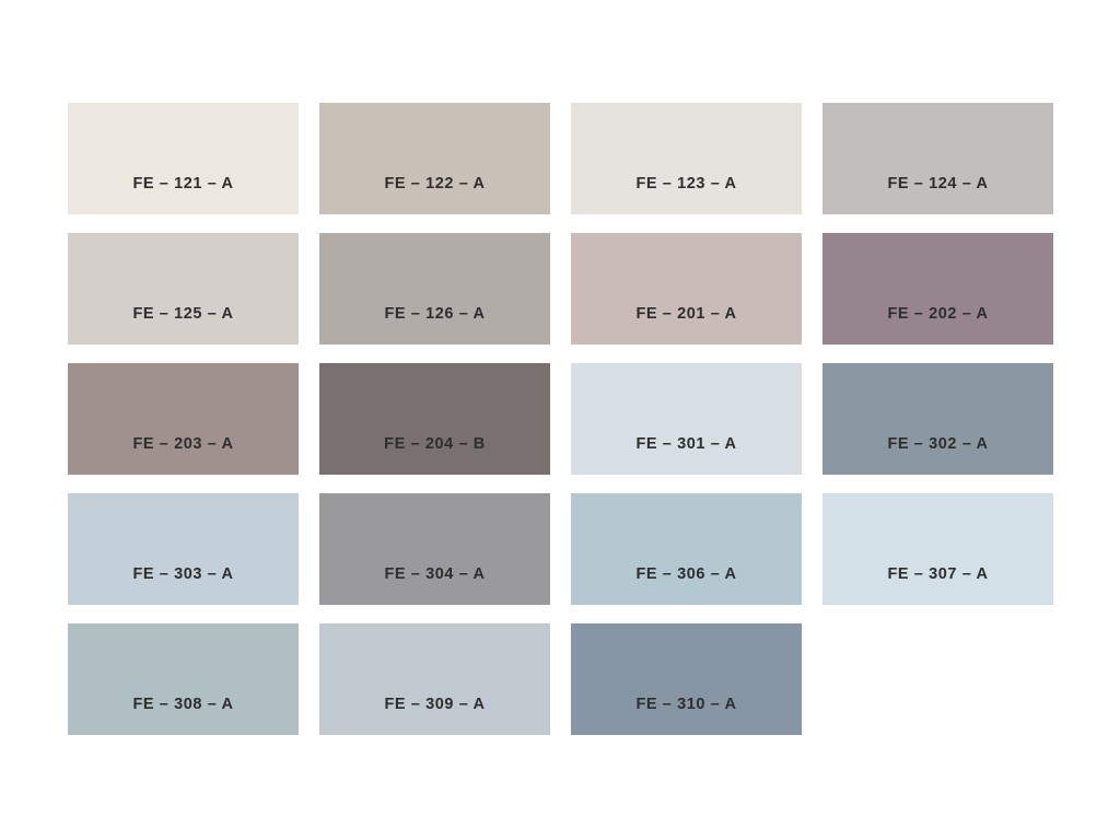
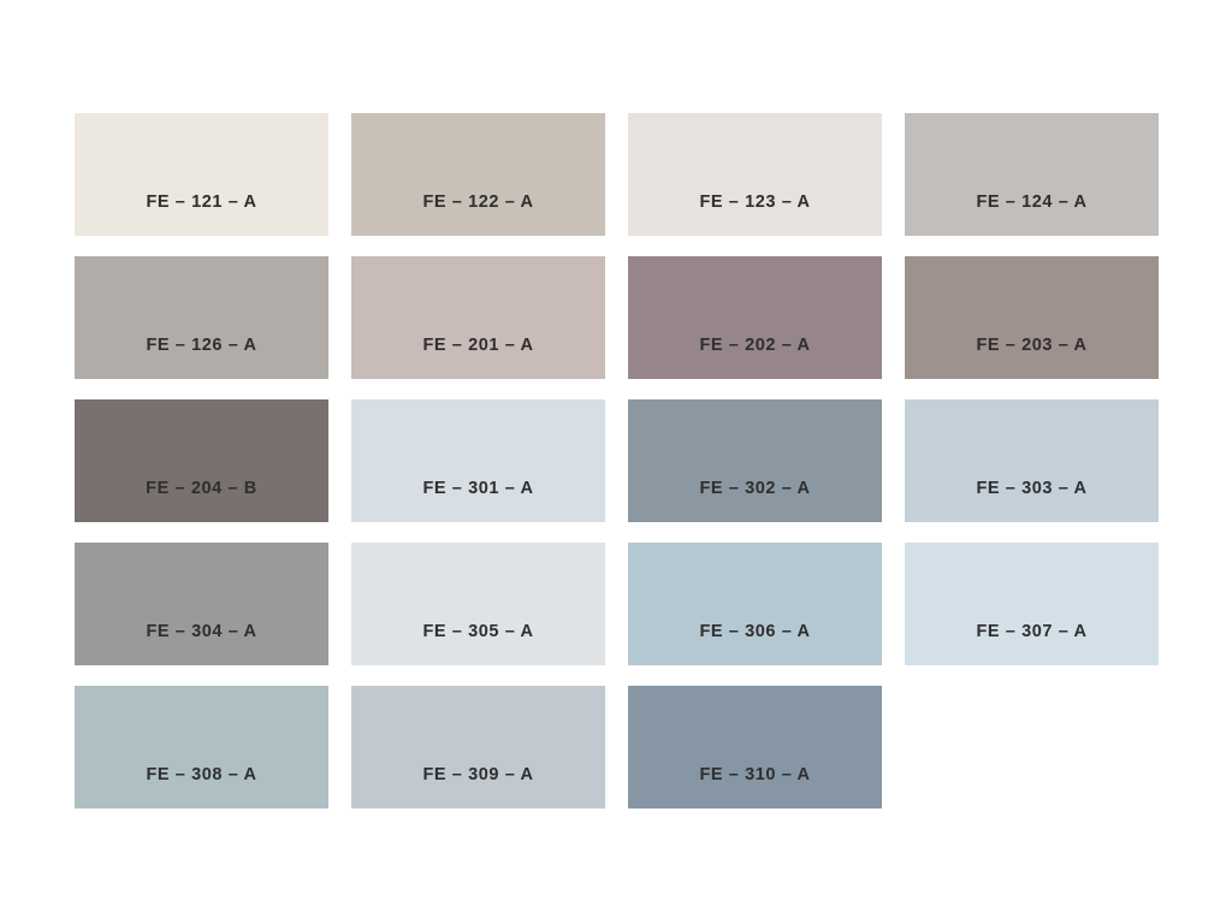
  FE – 121 – A
  FE – 122 – A
  FE – 123 – A
  FE – 124 – A
- FE – 125 – A
  FE – 126 – A
  FE – 201 – A
  FE – 202 – A
  FE – 203 – A
  FE – 204 – B
  FE – 301 – A
  FE – 302 – A
  FE – 303 – A
  FE – 304 – A
+ FE – 305 – A
  FE – 306 – A
  FE – 307 – A
  FE – 308 – A
  FE – 309 – A
  FE – 310 – A
